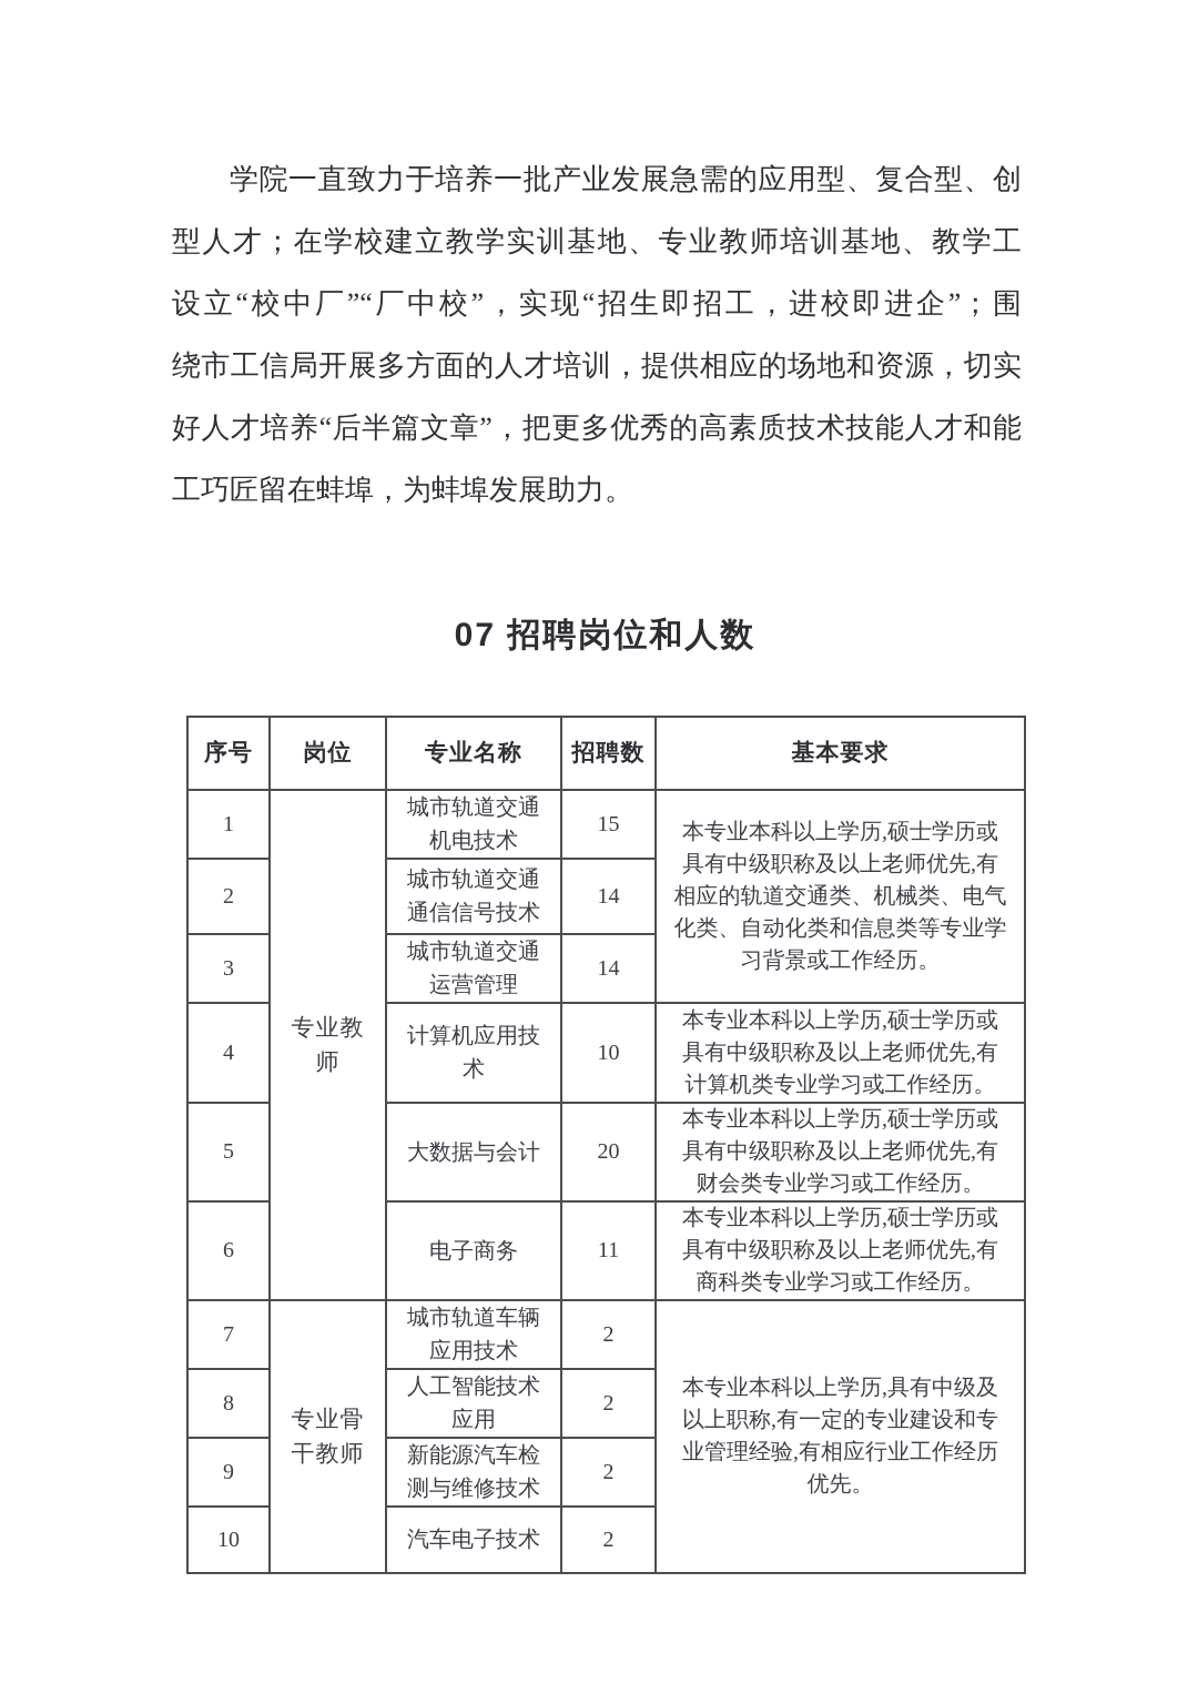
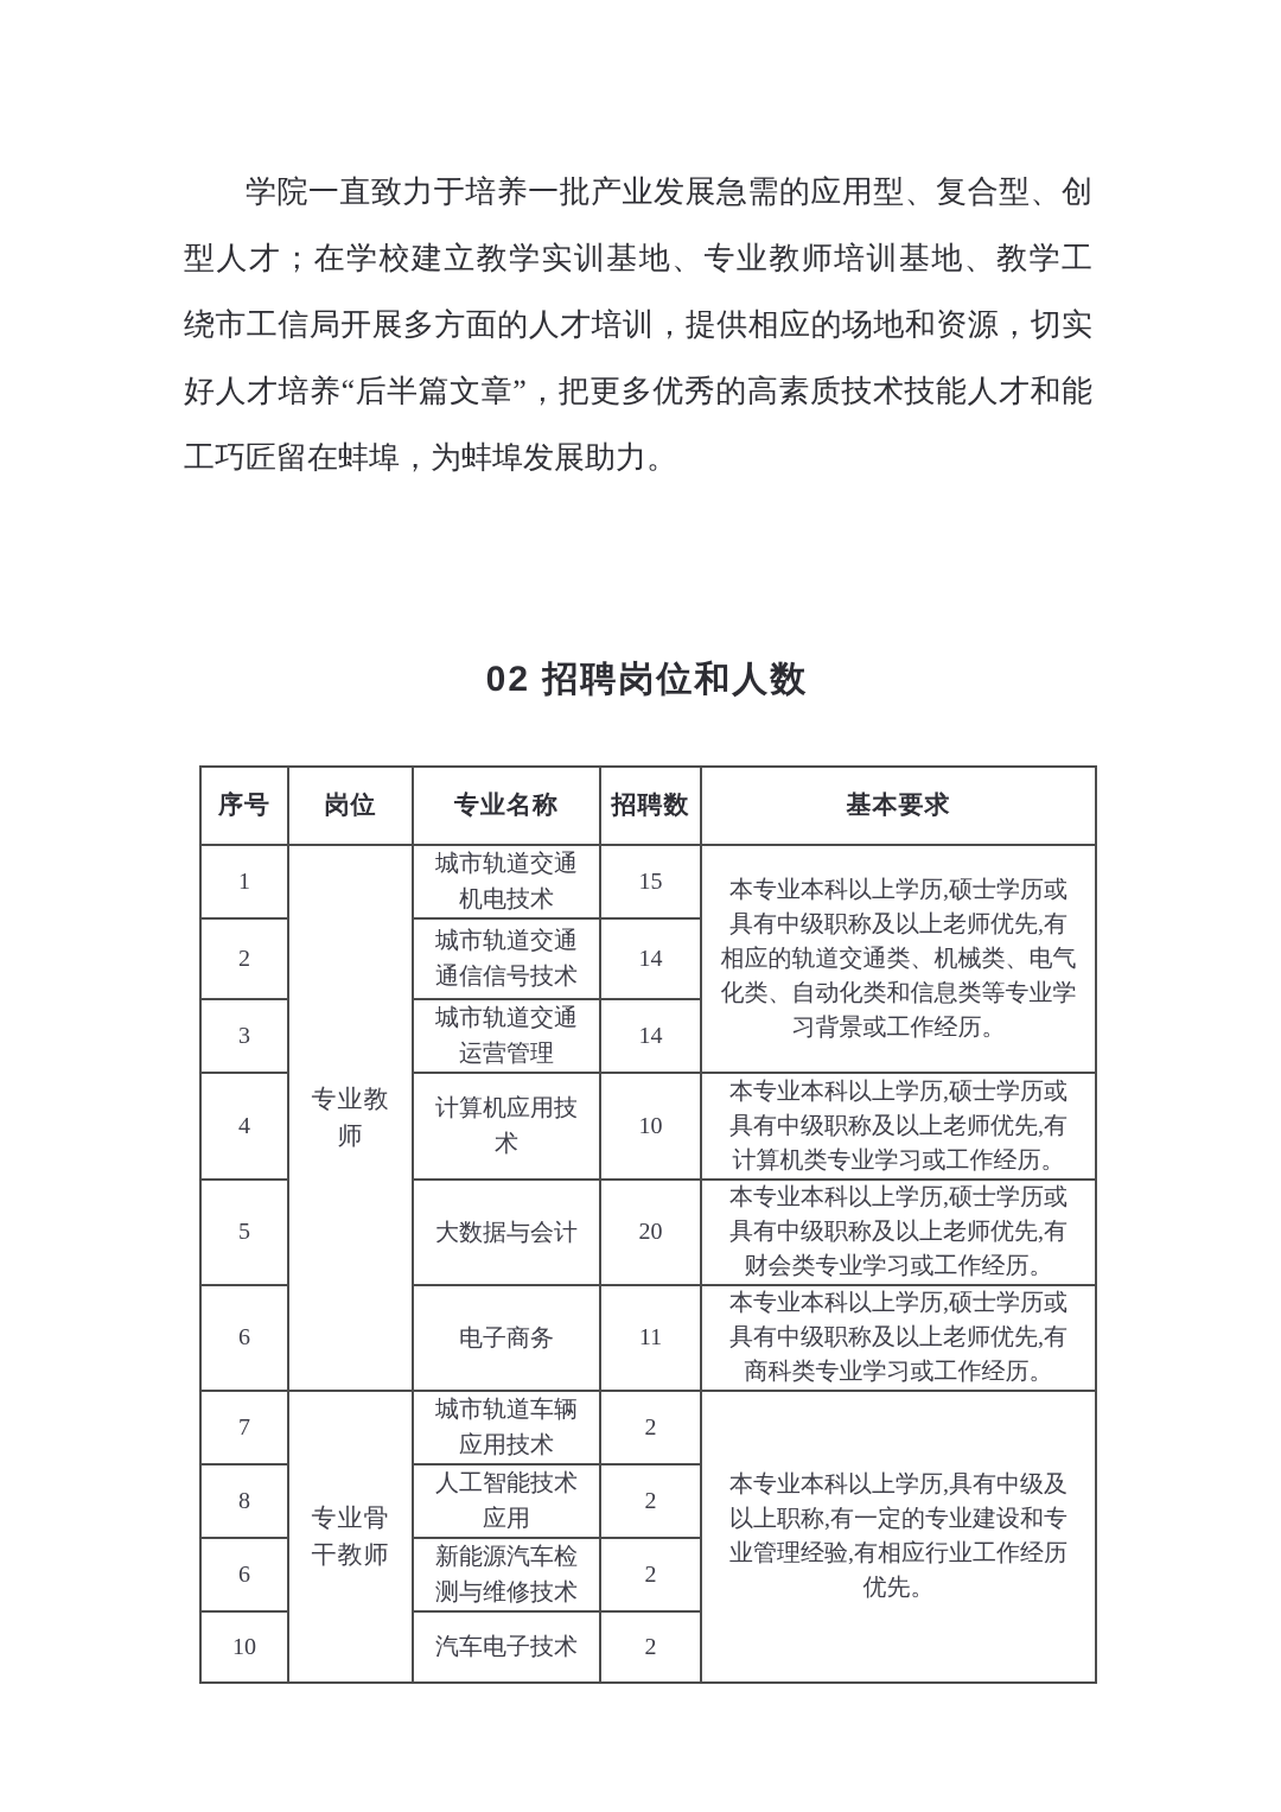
  学院一直致力于培养一批产业发展急需的应用型、复合型、创
  型人才；在学校建立教学实训基地、专业教师培训基地、教学工
- 设立“校中厂”“厂中校”，实现“招生即招工，进校即进企”；围
  绕市工信局开展多方面的人才培训，提供相应的场地和资源，切实
  好人才培养“后半篇文章”，把更多优秀的高素质技术技能人才和能
  工巧匠留在蚌埠，为蚌埠发展助力。
- 07 招聘岗位和人数
+ 02 招聘岗位和人数
  序号	岗位	专业名称	招聘数	基本要求
  1	专业教 师	城市轨道交通 机电技术	15	本专业本科以上学历,硕士学历或 具有中级职称及以上老师优先,有 相应的轨道交通类、机械类、电气 化类、自动化类和信息类等专业学 习背景或工作经历。
  2	城市轨道交通 通信信号技术	14
  3	城市轨道交通 运营管理	14
  4	计算机应用技 术	10	本专业本科以上学历,硕士学历或 具有中级职称及以上老师优先,有 计算机类专业学习或工作经历。
  5	大数据与会计	20	本专业本科以上学历,硕士学历或 具有中级职称及以上老师优先,有 财会类专业学习或工作经历。
  6	电子商务	11	本专业本科以上学历,硕士学历或 具有中级职称及以上老师优先,有 商科类专业学习或工作经历。
  7	专业骨 干教师	城市轨道车辆 应用技术	2	本专业本科以上学历,具有中级及 以上职称,有一定的专业建设和专 业管理经验,有相应行业工作经历 优先。
  8	人工智能技术 应用	2
- 9	新能源汽车检 测与维修技术	2
+ 6	新能源汽车检 测与维修技术	2
  10	汽车电子技术	2
